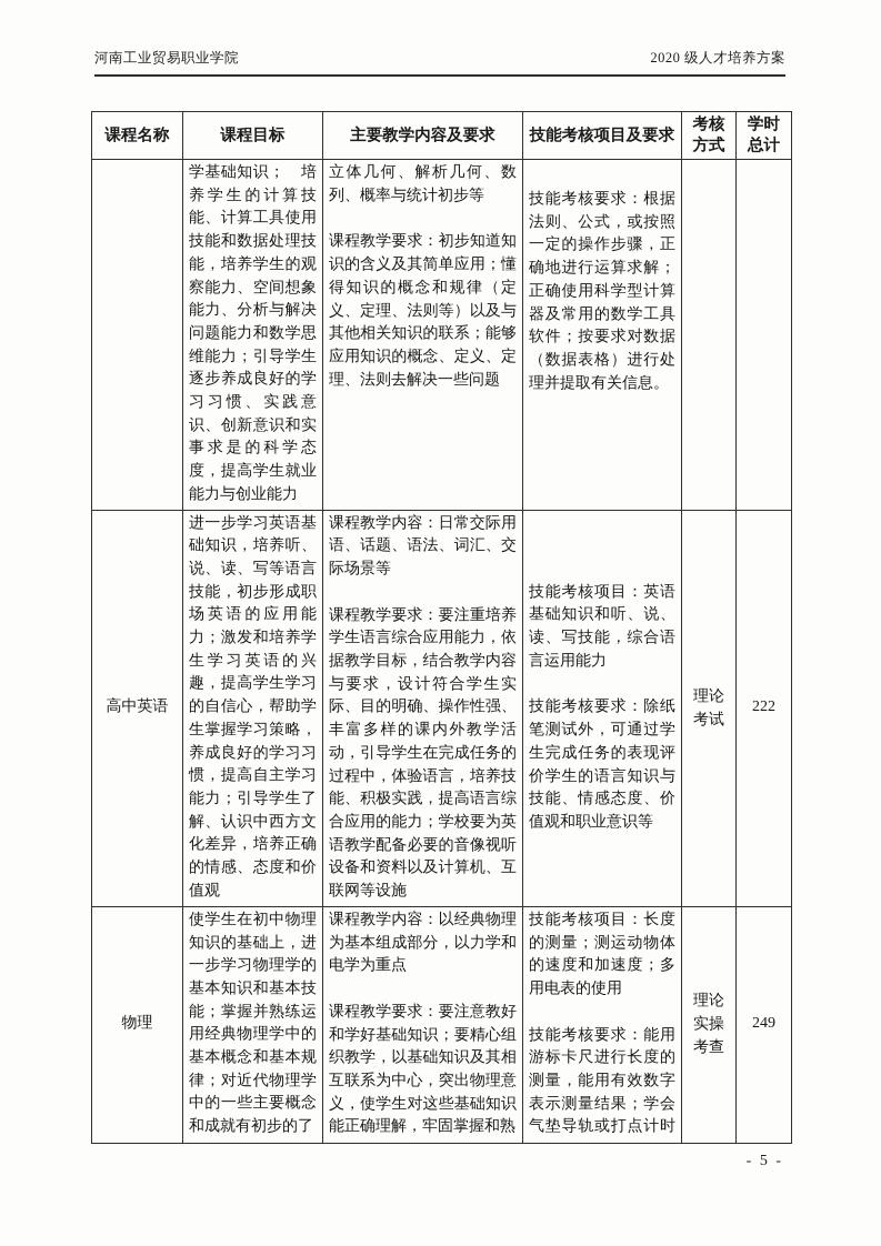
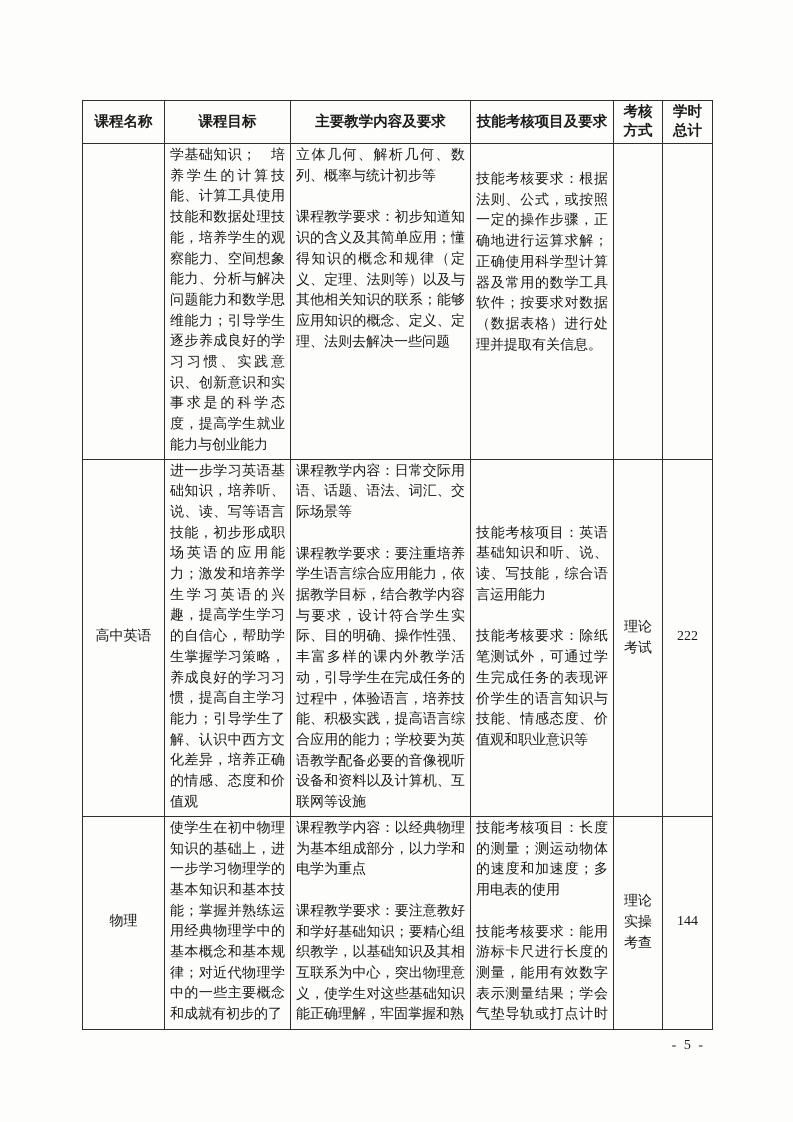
- 河南工业贸易职业学院
- 2020 级人才培养方案
  课程名称	课程目标	主要教学内容及要求	技能考核项目及要求	考核方式	学时总计
  	学基础知识； 培养学生的计算技能、计算工具使用技能和数据处理技能，培养学生的观察能力、空间想象能力、分析与解决问题能力和数学思维能力；引导学生逐步养成良好的学习习惯、实践意识、创新意识和实事求是的科学态度，提高学生就业能力与创业能力	立体几何、解析几何、数列、概率与统计初步等 课程教学要求：初步知道知识的含义及其简单应用；懂得知识的概念和规律（定义、定理、法则等）以及与其他相关知识的联系；能够应用知识的概念、定义、定理、法则去解决一些问题	技能考核要求：根据法则、公式，或按照一定的操作步骤，正确地进行运算求解；正确使用科学型计算器及常用的数学工具软件；按要求对数据（数据表格）进行处理并提取有关信息。
  高中英语	进一步学习英语基础知识，培养听、说、读、写等语言技能，初步形成职场英语的应用能力；激发和培养学生学习英语的兴趣，提高学生学习的自信心，帮助学生掌握学习策略，养成良好的学习习惯，提高自主学习能力；引导学生了解、认识中西方文化差异，培养正确的情感、态度和价值观	课程教学内容：日常交际用语、话题、语法、词汇、交际场景等 课程教学要求：要注重培养学生语言综合应用能力，依据教学目标，结合教学内容与要求，设计符合学生实际、目的明确、操作性强、丰富多样的课内外教学活动，引导学生在完成任务的过程中，体验语言，培养技能、积极实践，提高语言综合应用的能力；学校要为英语教学配备必要的音像视听设备和资料以及计算机、互联网等设施	技能考核项目：英语基础知识和听、说、读、写技能，综合语言运用能力 技能考核要求：除纸笔测试外，可通过学生完成任务的表现评价学生的语言知识与技能、情感态度、价值观和职业意识等	理论考试	222
- 物理	使学生在初中物理知识的基础上，进一步学习物理学的基本知识和基本技能；掌握并熟练运用经典物理学中的基本概念和基本规律；对近代物理学中的一些主要概念和成就有初步的了	课程教学内容：以经典物理为基本组成部分，以力学和电学为重点 课程教学要求：要注意教好和学好基础知识；要精心组织教学，以基础知识及其相互联系为中心，突出物理意义，使学生对这些基础知识能正确理解，牢固掌握和熟	技能考核项目：长度的测量；测运动物体的速度和加速度；多用电表的使用 技能考核要求：能用游标卡尺进行长度的测量，能用有效数字表示测量结果；学会气垫导轨或打点计时	理论实操考查	249
+ 物理	使学生在初中物理知识的基础上，进一步学习物理学的基本知识和基本技能；掌握并熟练运用经典物理学中的基本概念和基本规律；对近代物理学中的一些主要概念和成就有初步的了	课程教学内容：以经典物理为基本组成部分，以力学和电学为重点 课程教学要求：要注意教好和学好基础知识；要精心组织教学，以基础知识及其相互联系为中心，突出物理意义，使学生对这些基础知识能正确理解，牢固掌握和熟	技能考核项目：长度的测量；测运动物体的速度和加速度；多用电表的使用 技能考核要求：能用游标卡尺进行长度的测量，能用有效数字表示测量结果；学会气垫导轨或打点计时	理论实操考查	144
  - 5 -
